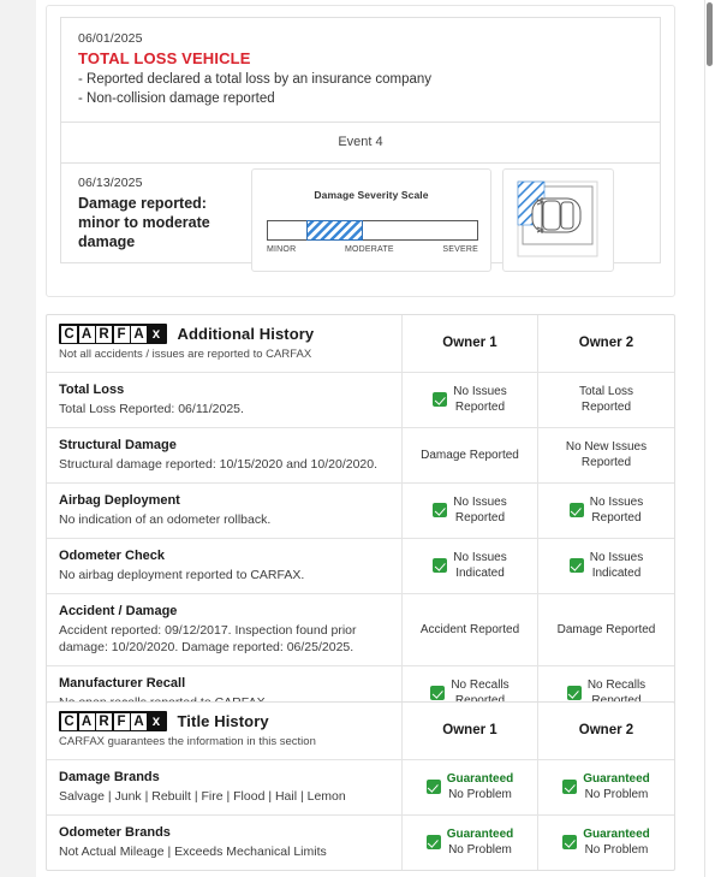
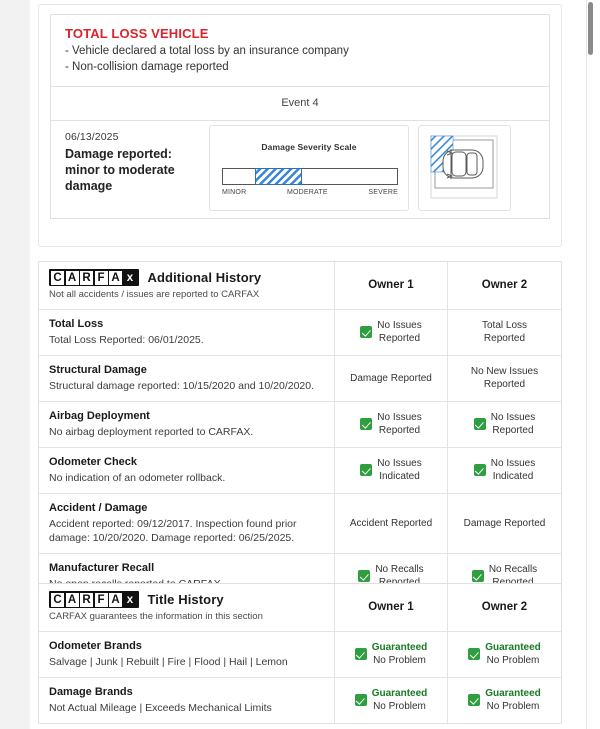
- 06/01/2025
  TOTAL LOSS VEHICLE
- - Reported declared a total loss by an insurance company
+ - Vehicle declared a total loss by an insurance company
  - Non-collision damage reported
  Event 4
  06/13/2025
  Damage reported: minor to moderate damage
  Damage Severity Scale
  C
  A
  R
  F
  A
  x
  Additional History
  Not all accidents / issues are reported to CARFAX
  Owner 1
  Owner 2
  Total Loss
- Total Loss Reported: 06/11/2025.
+ Total Loss Reported: 06/01/2025.
  No Issues
  Reported
  Total Loss
  Reported
  Structural Damage
  Structural damage reported: 10/15/2020 and 10/20/2020.
  Damage Reported
  No New Issues
  Reported
  Airbag Deployment
- No indication of an odometer rollback.
+ No airbag deployment reported to CARFAX.
  No Issues
  Reported
  No Issues
  Reported
  Odometer Check
- No airbag deployment reported to CARFAX.
+ No indication of an odometer rollback.
  No Issues
  Indicated
  No Issues
  Indicated
  Accident / Damage
  Accident reported: 09/12/2017. Inspection found prior damage: 10/20/2020. Damage reported: 06/25/2025.
  Accident Reported
  Damage Reported
  Manufacturer Recall
  No Recalls
  No Recalls
  C
  A
  R
  F
  A
  x
  Title History
  CARFAX guarantees the information in this section
  Owner 1
  Owner 2
- Damage Brands
+ Odometer Brands
  Salvage | Junk | Rebuilt | Fire | Flood | Hail | Lemon
  Guaranteed
  No Problem
  Guaranteed
  No Problem
- Odometer Brands
+ Damage Brands
  Not Actual Mileage | Exceeds Mechanical Limits
  Guaranteed
  No Problem
  Guaranteed
  No Problem
